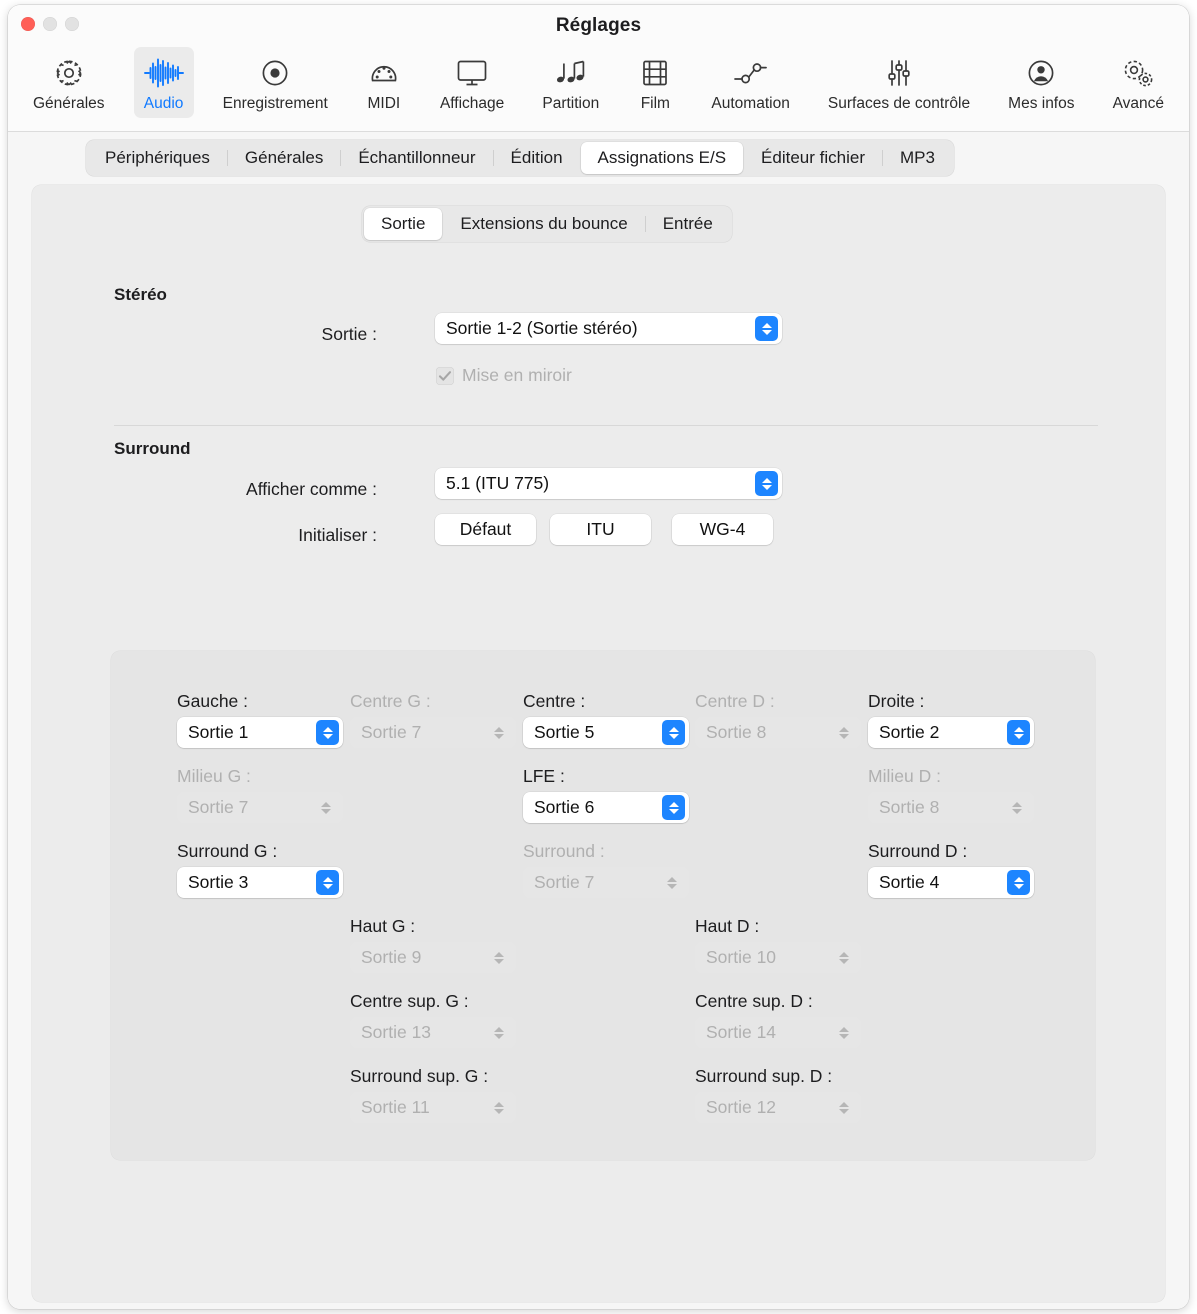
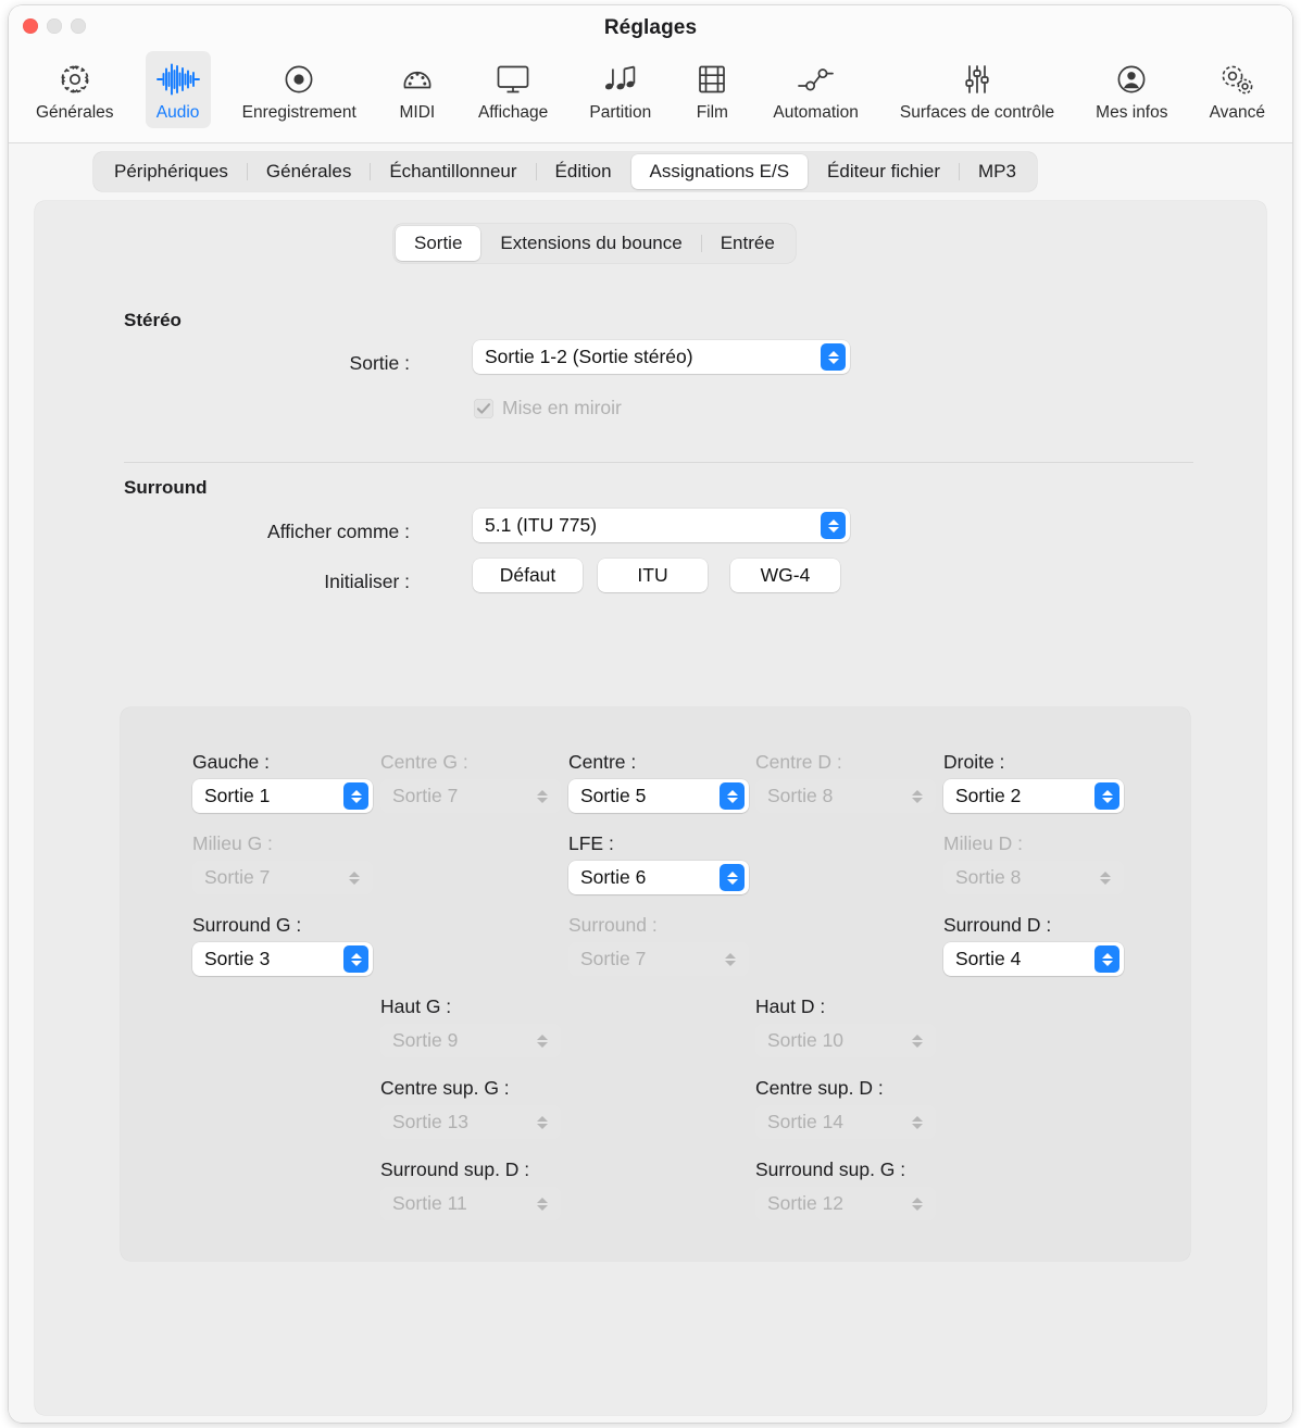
  Réglages
  Générales
  Audio
  Enregistrement
  MIDI
  Affichage
  Partition
  Film
  Automation
  Surfaces de contrôle
  Mes infos
  Avancé
  Périphériques
  Générales
  Échantillonneur
  Édition
  Assignations E/S
  Éditeur fichier
  MP3
  Sortie
  Extensions du bounce
  Entrée
  Stéréo
  Sortie :
  Sortie 1-2 (Sortie stéréo)
  Mise en miroir
  Surround
  Afficher comme :
  5.1 (ITU 775)
  Initialiser :
  Défaut
  ITU
  WG-4
  Gauche :
  Sortie 1
  Centre G :
  Sortie 7
  Centre :
  Sortie 5
  Centre D :
  Sortie 8
  Droite :
  Sortie 2
  Milieu G :
  Sortie 7
  LFE :
  Sortie 6
  Milieu D :
  Sortie 8
  Surround G :
  Sortie 3
  Surround :
  Sortie 7
  Surround D :
  Sortie 4
  Haut G :
  Sortie 9
  Haut D :
  Sortie 10
  Centre sup. G :
  Sortie 13
  Centre sup. D :
  Sortie 14
- Surround sup. G :
+ Surround sup. D :
  Sortie 11
- Surround sup. D :
+ Surround sup. G :
  Sortie 12
